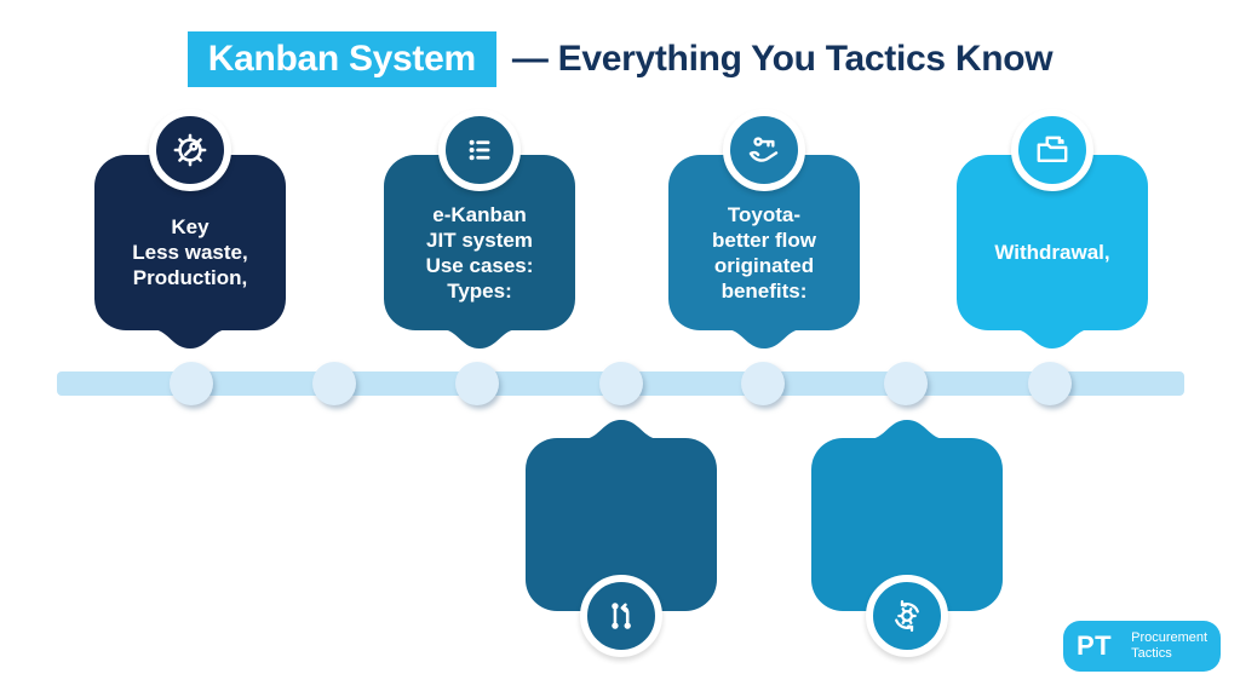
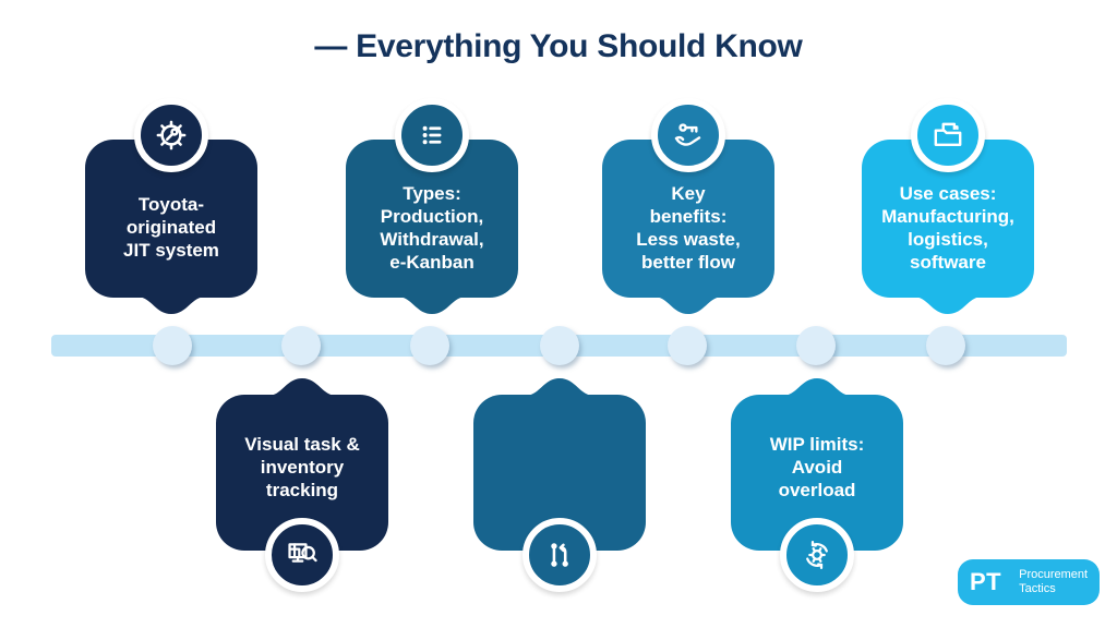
- Kanban System
- — Everything You Tactics Know
+ — Everything You Should Know
- Key
+ Toyota-
- Less waste,
+ originated
- Production,
+ JIT system
- e-Kanban
+ Types:
- JIT system
+ Production,
- Use cases:
+ Withdrawal,
- Types:
+ e-Kanban
- Toyota-
+ Key
- better flow
+ benefits:
- originated
+ Less waste,
- benefits:
+ better flow
- Withdrawal,
+ Use cases:
+ Manufacturing,
+ logistics,
+ software
+ Visual task &
+ inventory
+ tracking
+ WIP limits:
+ Avoid
+ overload
  PT
  Procurement
  Tactics
